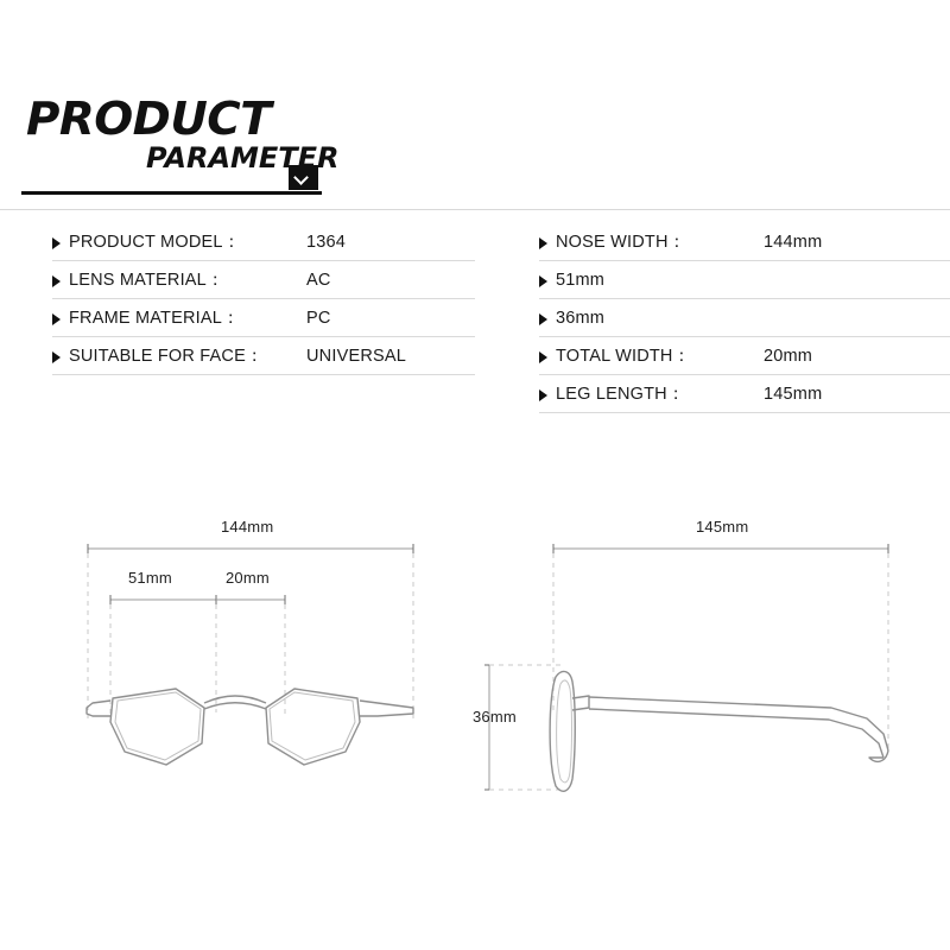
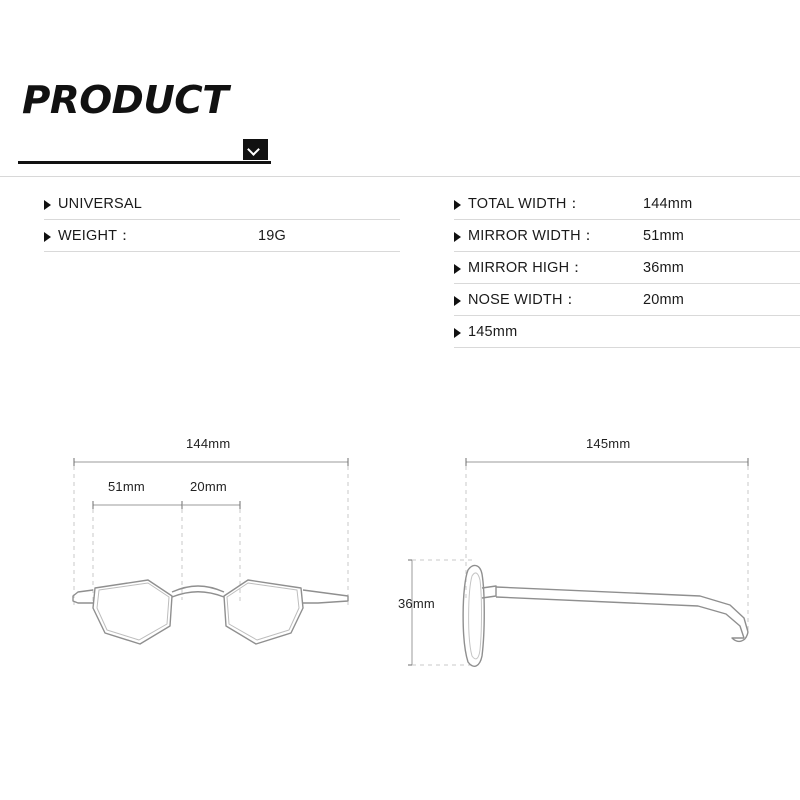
  PRODUCT
- PARAMETER
- PRODUCT MODEL：
- 1364
- LENS MATERIAL：
- AC
- FRAME MATERIAL：
- PC
- SUITABLE FOR FACE：
  UNIVERSAL
+ WEIGHT：
+ 19G
- NOSE WIDTH：
+ TOTAL WIDTH：
  144mm
+ MIRROR WIDTH：
  51mm
+ MIRROR HIGH：
  36mm
- TOTAL WIDTH：
+ NOSE WIDTH：
  20mm
- LEG LENGTH：
  145mm
  144mm
  51mm
  20mm
  145mm
  36mm
